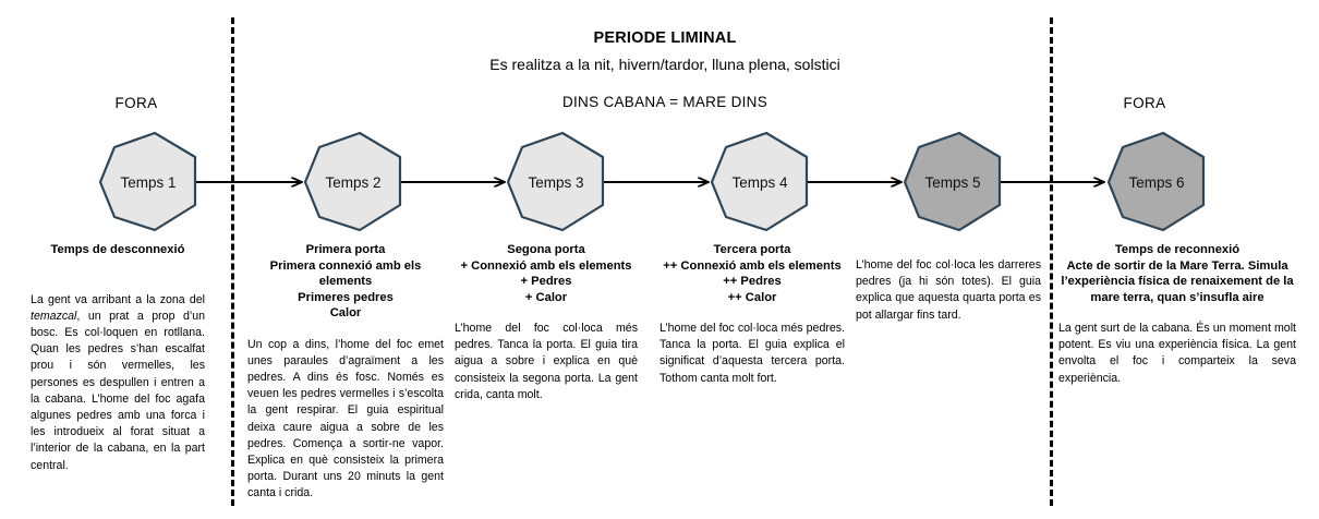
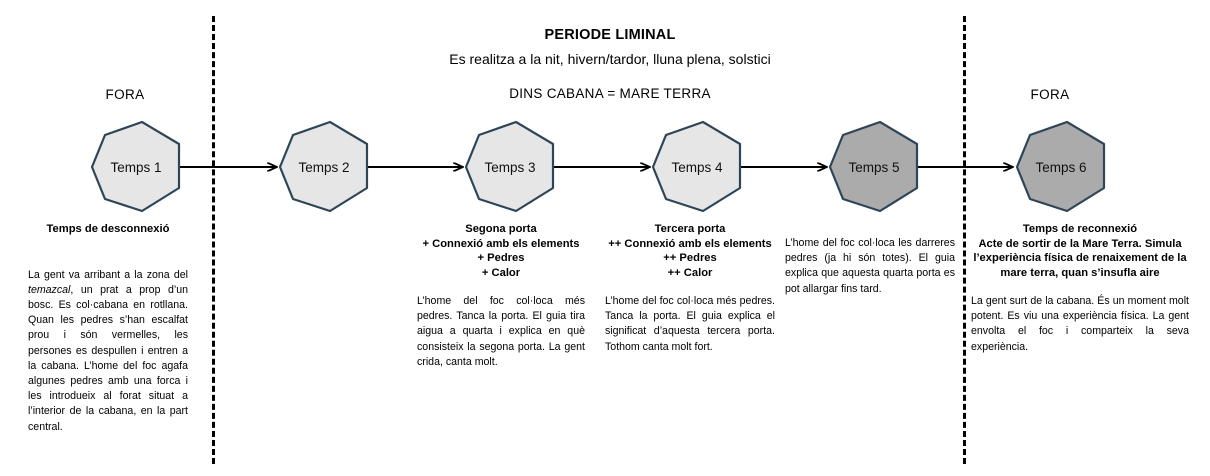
  PERIODE LIMINAL
  Es realitza a la nit, hivern/tardor, lluna plena, solstici
- DINS CABANA = MARE DINS
+ DINS CABANA = MARE TERRA
  FORA
  FORA
  Temps 1
  Temps 2
  Temps 3
  Temps 4
  Temps 5
  Temps 6
  Temps de desconnexió
- La gent va arribant a la zona del temazcal, un prat a prop d’un bosc. Es col·loquen en rotllana. Quan les pedres s’han escalfat prou i són vermelles, les persones es despullen i entren a la cabana. L’home del foc agafa algunes pedres amb una forca i les introdueix al forat situat a l’interior de la cabana, en la part central.
+ La gent va arribant a la zona del temazcal, un prat a prop d’un bosc. Es col·cabana en rotllana. Quan les pedres s’han escalfat prou i són vermelles, les persones es despullen i entren a la cabana. L’home del foc agafa algunes pedres amb una forca i les introdueix al forat situat a l’interior de la cabana, en la part central.
- Primera porta
- Primera connexió amb els elements
- Primeres pedres
- Calor
- Un cop a dins, l’home del foc emet unes paraules d’agraïment a les pedres. A dins és fosc. Només es veuen les pedres vermelles i s’escolta la gent respirar. El guia espiritual deixa caure aigua a sobre de les pedres. Comença a sortir-ne vapor. Explica en què consisteix la primera porta. Durant uns 20 minuts la gent canta i crida.
  Segona porta
  + Connexió amb els elements
  + Pedres
  + Calor
- L’home del foc col·loca més pedres. Tanca la porta. El guia tira aigua a sobre i explica en què consisteix la segona porta. La gent crida, canta molt.
+ L’home del foc col·loca més pedres. Tanca la porta. El guia tira aigua a quarta i explica en què consisteix la segona porta. La gent crida, canta molt.
  Tercera porta
  ++ Connexió amb els elements
  ++ Pedres
  ++ Calor
  L’home del foc col·loca més pedres. Tanca la porta. El guia explica el significat d’aquesta tercera porta. Tothom canta molt fort.
  L’home del foc col·loca les darreres pedres (ja hi són totes). El guia explica que aquesta quarta porta es pot allargar fins tard.
  Temps de reconnexió
  Acte de sortir de la Mare Terra. Simula l’experiència física de renaixement de la mare terra, quan s’insufla aire
  La gent surt de la cabana. És un moment molt potent. Es viu una experiència física. La gent envolta el foc i comparteix la seva experiència.
